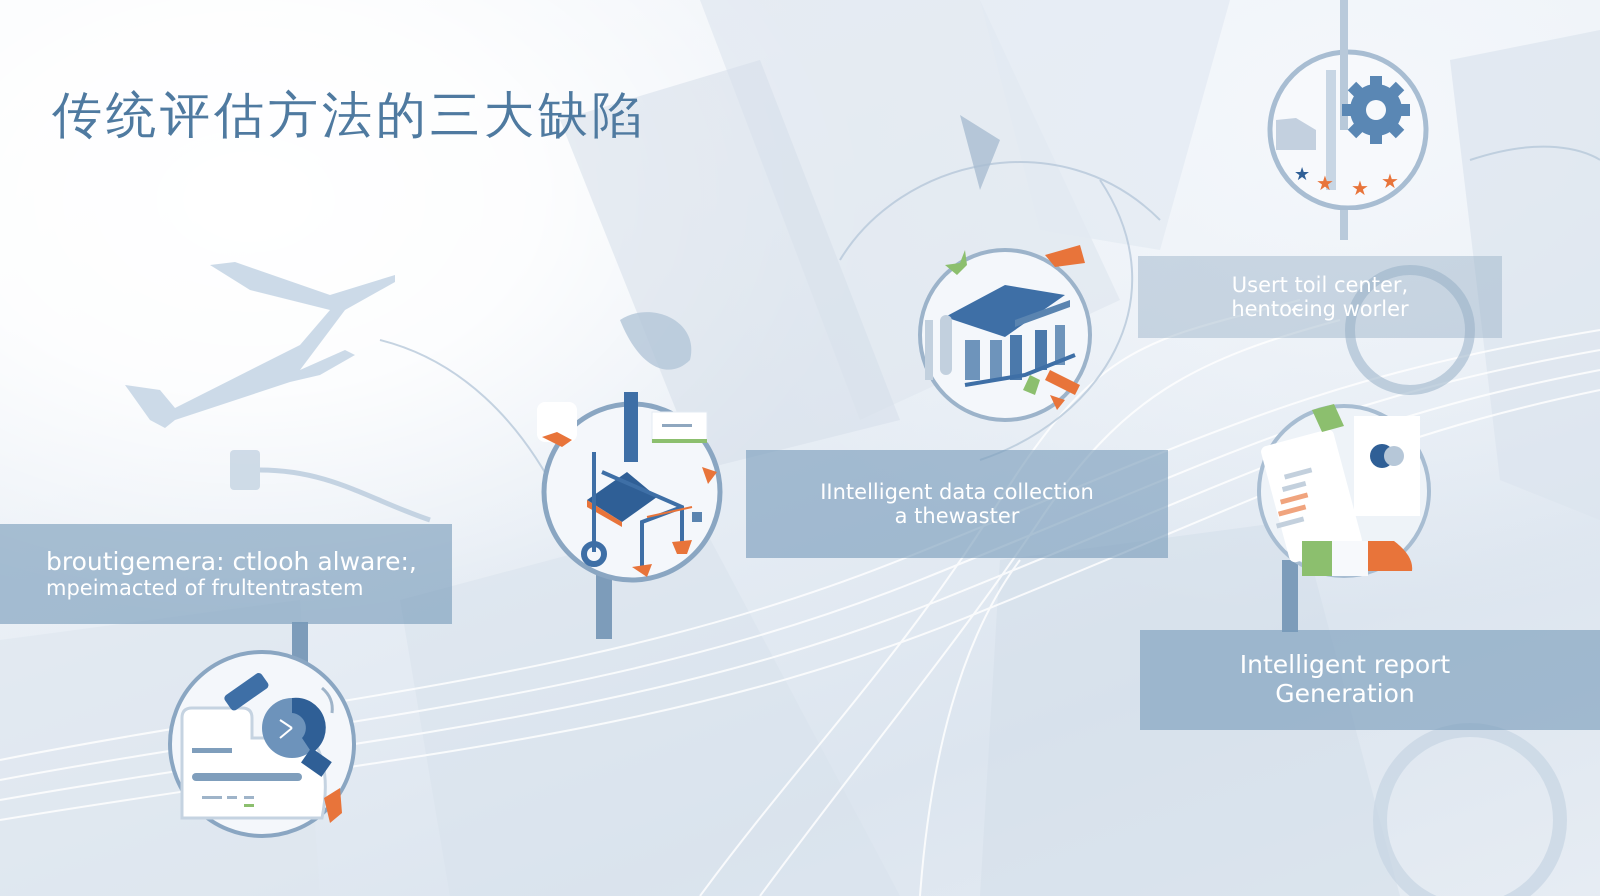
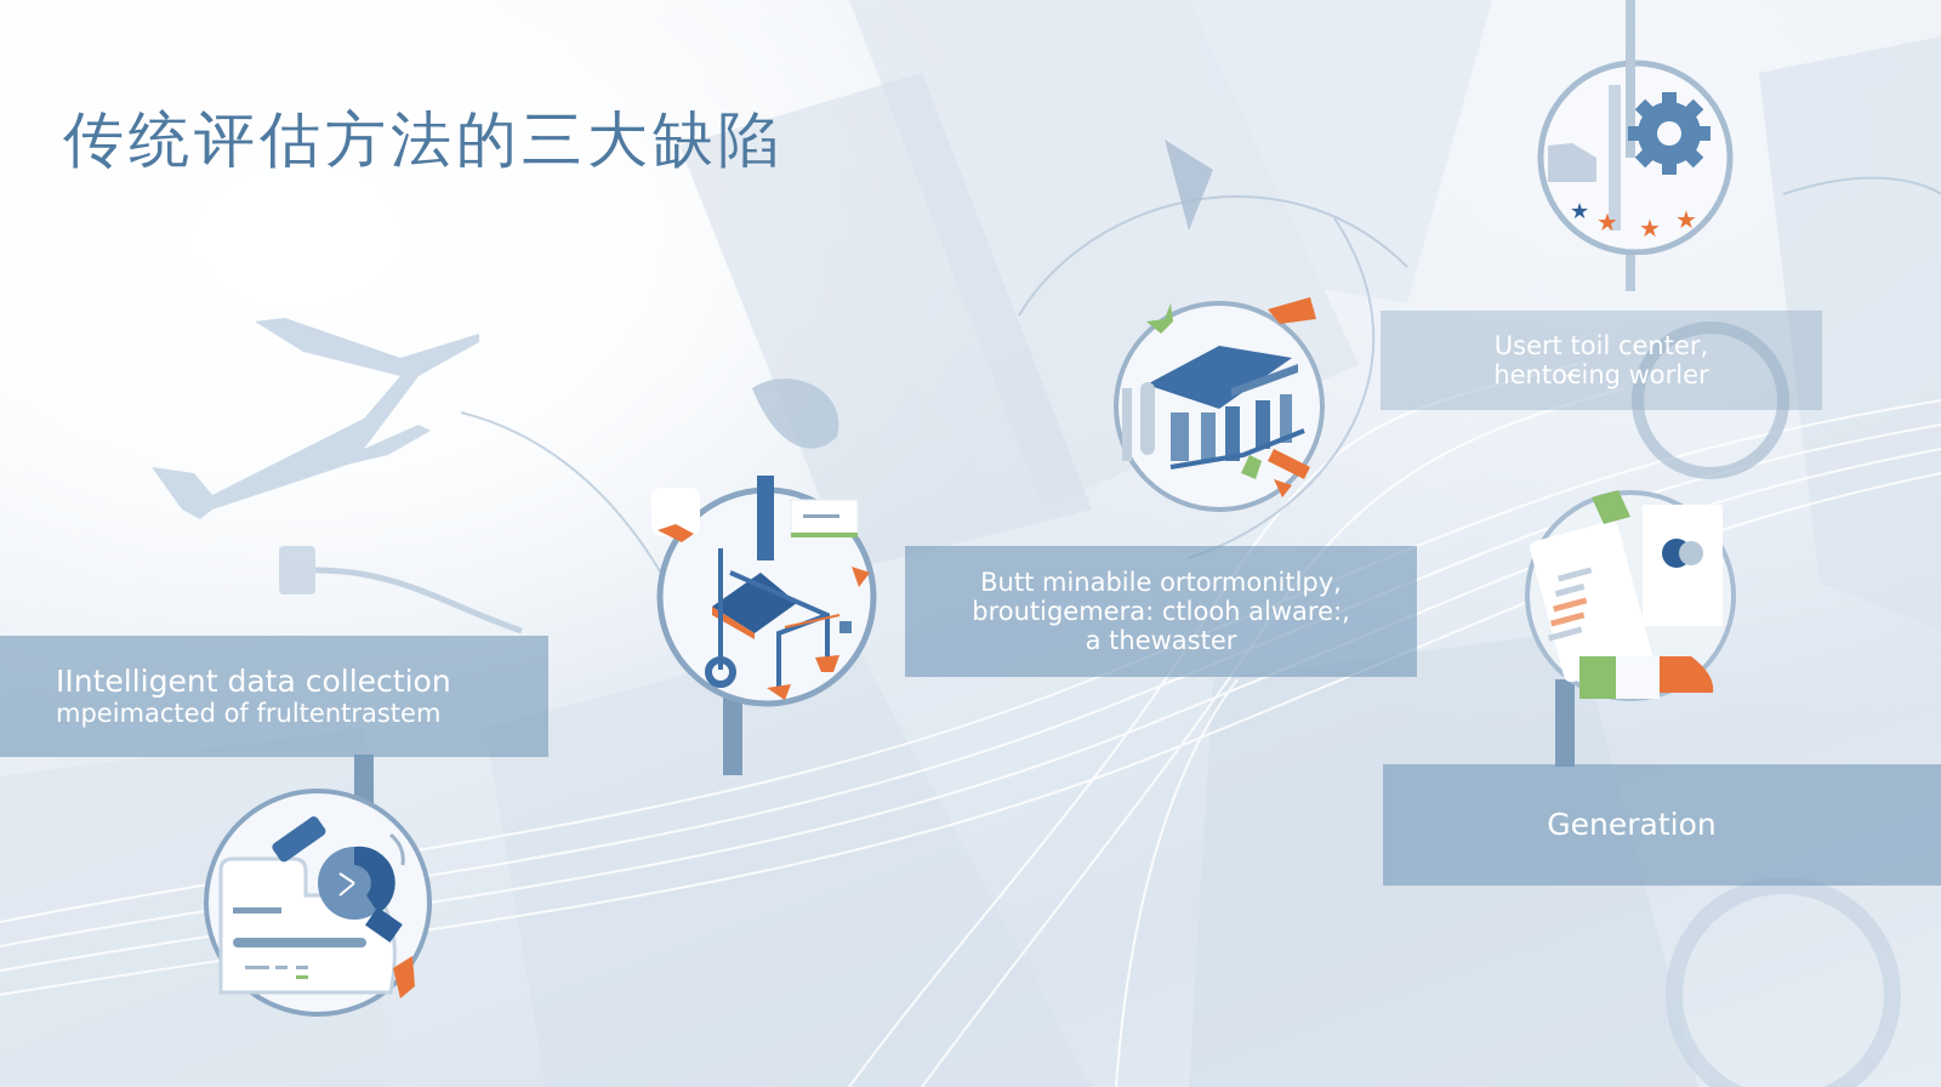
  传统评估方法的三大缺陷
  ★
  ★
  ★
  ★
- broutigemera: ctlooh alware:,
+ IIntelligent data collection
  mpeimacted of frultentrastem
+ Butt minabile ortormonitlpy,
- IIntelligent data collection
+ broutigemera: ctlooh alware:,
  a thewaster
  Usert toil center,
  hentoc̴ing worler
- Intelligent report
  Generation
